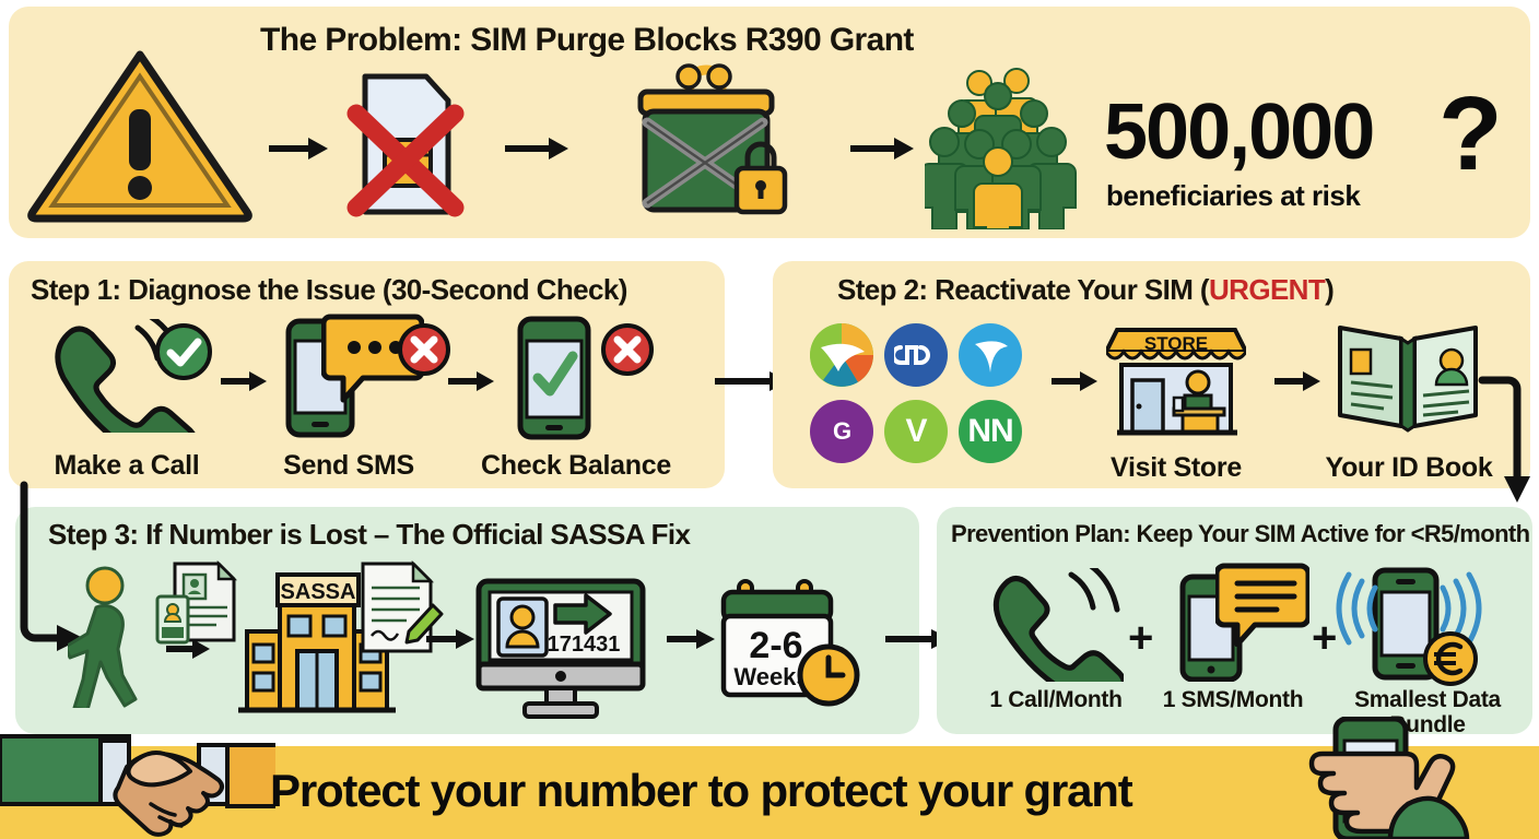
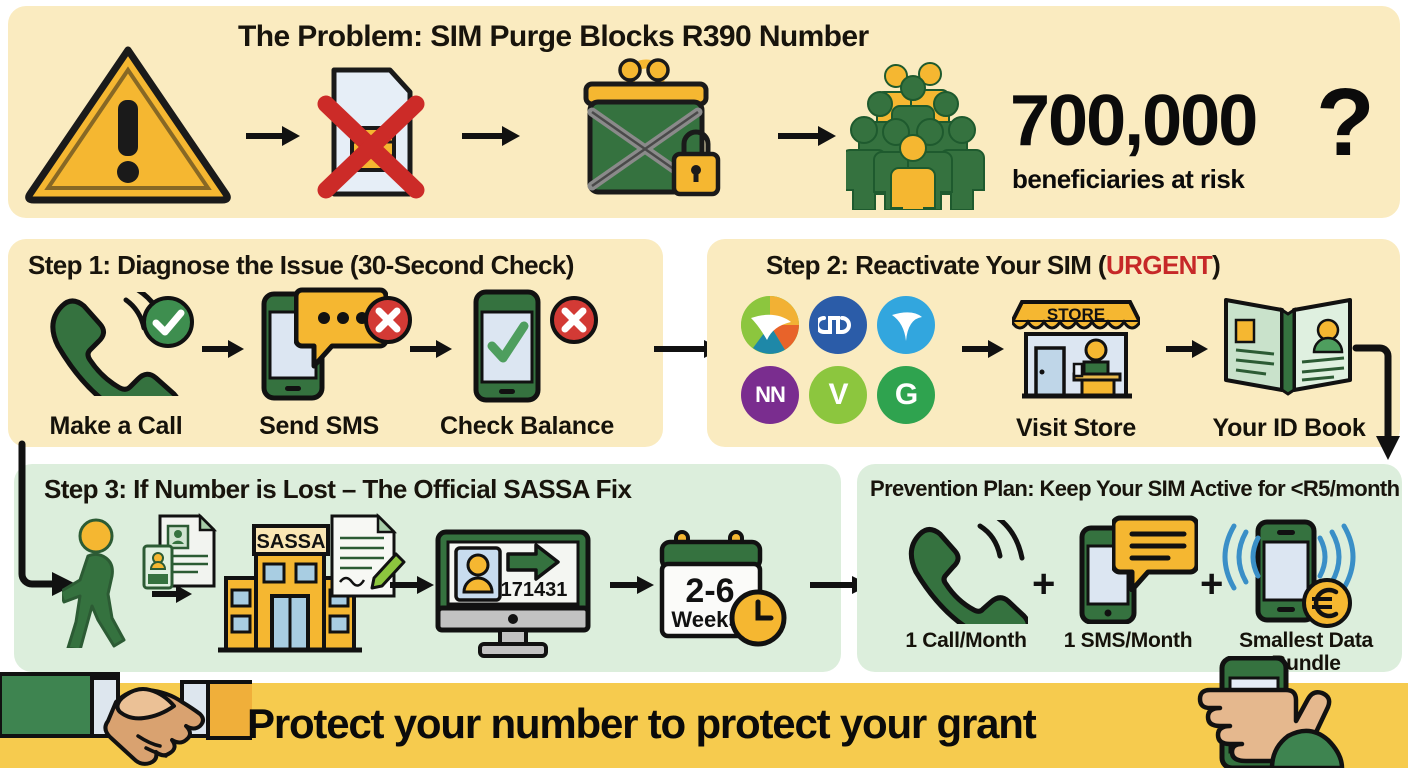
- The Problem: SIM Purge Blocks R390 Grant
+ The Problem: SIM Purge Blocks R390 Number
- 500,000
+ 700,000
  beneficiaries at risk
  ?
  Step 1: Diagnose the Issue (30-Second Check)
  Make a Call
  Send SMS
  Check Balance
  Step 2: Reactivate Your SIM (URGENT)
- G
+ NN
  V
- NN
+ G
  STORE
  Visit Store
  Your ID Book
  Step 3: If Number is Lost – The Official SASSA Fix
  SASSA
  171431
  2-6
  Week
  Prevention Plan: Keep Your SIM Active for <R5/month
  1 Call/Month
  +
  1 SMS/Month
  +
  Smallest Data undle
  Protect your number to protect your grant
